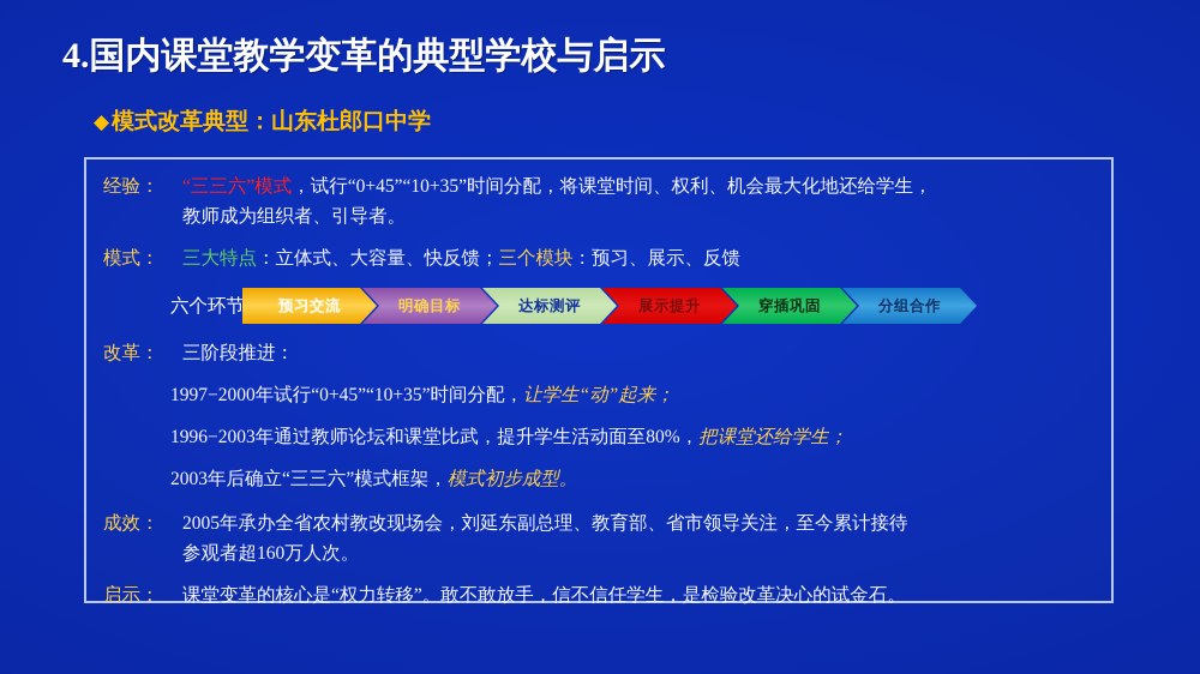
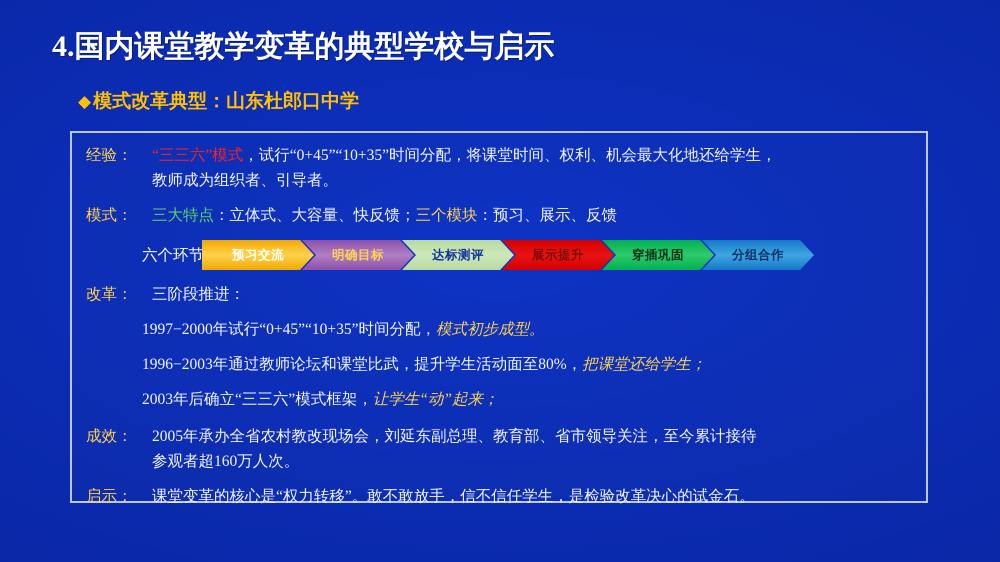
  4.国内课堂教学变革的典型学校与启示
  ◆模式改革典型：山东杜郎口中学
  经验：
  “三三六”模式，试行“0+45”“10+35”时间分配，将课堂时间、权利、机会最大化地还给学生，
  教师成为组织者、引导者。
  模式：
  三大特点：立体式、大容量、快反馈；三个模块：预习、展示、反馈
  六个环节
  预习交流
  明确目标
  达标测评
  展示提升
  穿插巩固
  分组合作
  改革：
  三阶段推进：
- 1997−2000年试行“0+45”“10+35”时间分配，让学生“动”起来；
+ 1997−2000年试行“0+45”“10+35”时间分配，模式初步成型。
  1996−2003年通过教师论坛和课堂比武，提升学生活动面至80%，把课堂还给学生；
- 2003年后确立“三三六”模式框架，模式初步成型。
+ 2003年后确立“三三六”模式框架，让学生“动”起来；
  成效：
  2005年承办全省农村教改现场会，刘延东副总理、教育部、省市领导关注，至今累计接待
  参观者超160万人次。
  启示：
  课堂变革的核心是“权力转移”。敢不敢放手，信不信任学生，是检验改革决心的试金石。
